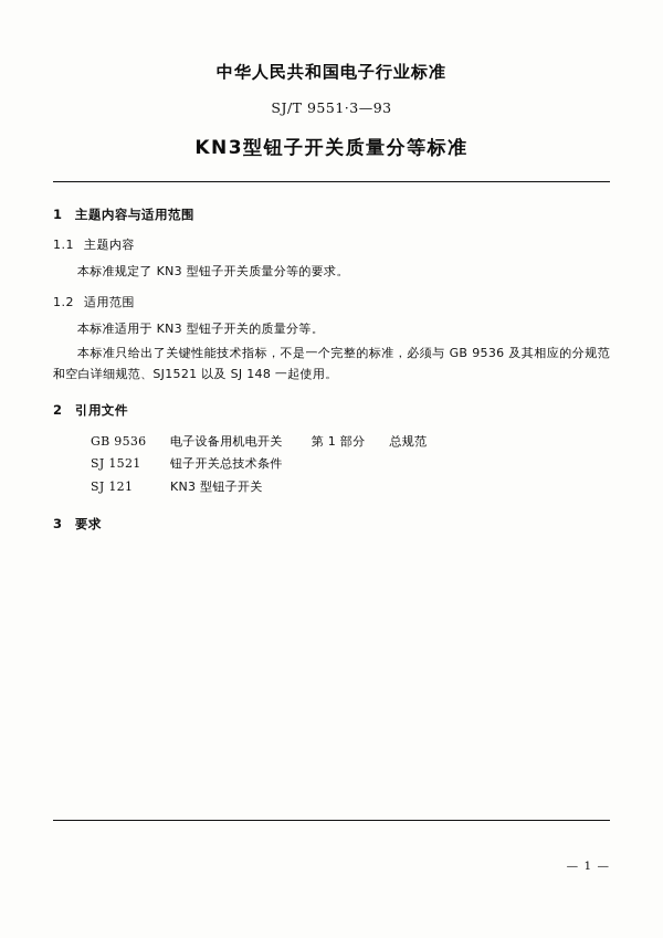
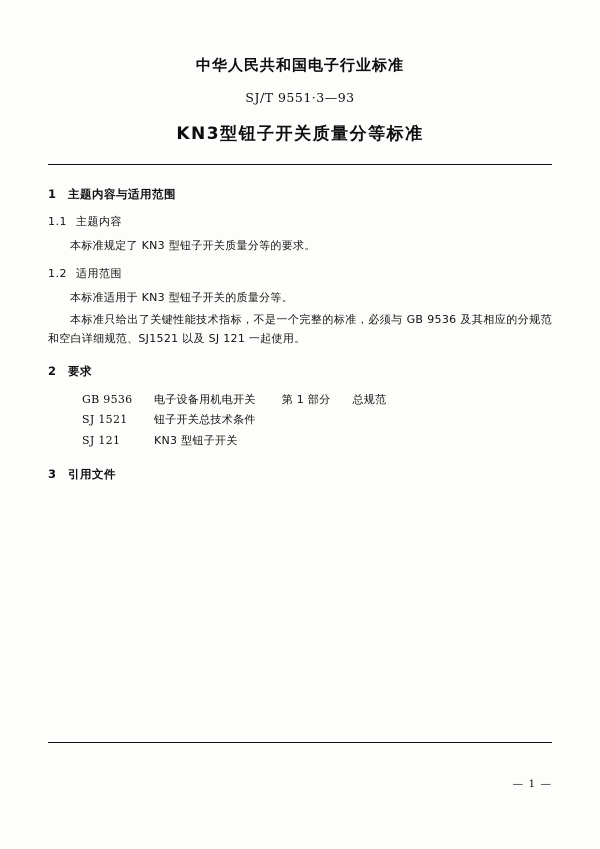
  中华人民共和国电子行业标准
  SJ/T 9551·3—93
  KN3型钮子开关质量分等标准
  1 主题内容与适用范围
  1.1 主题内容
  本标准规定了 KN3 型钮子开关质量分等的要求。
  1.2 适用范围
  本标准适用于 KN3 型钮子开关的质量分等。
- 本标准只给出了关键性能技术指标，不是一个完整的标准，必须与 GB 9536 及其相应的分规范和空白详细规范、SJ1521 以及 SJ 148 一起使用。
+ 本标准只给出了关键性能技术指标，不是一个完整的标准，必须与 GB 9536 及其相应的分规范和空白详细规范、SJ1521 以及 SJ 121 一起使用。
- 2 引用文件
+ 2 要求
  GB 9536 电子设备用机电开关 第 1 部分 总规范
  SJ 1521 钮子开关总技术条件
  SJ 121 KN3 型钮子开关
- 3 要求
+ 3 引用文件
  — 1 —
